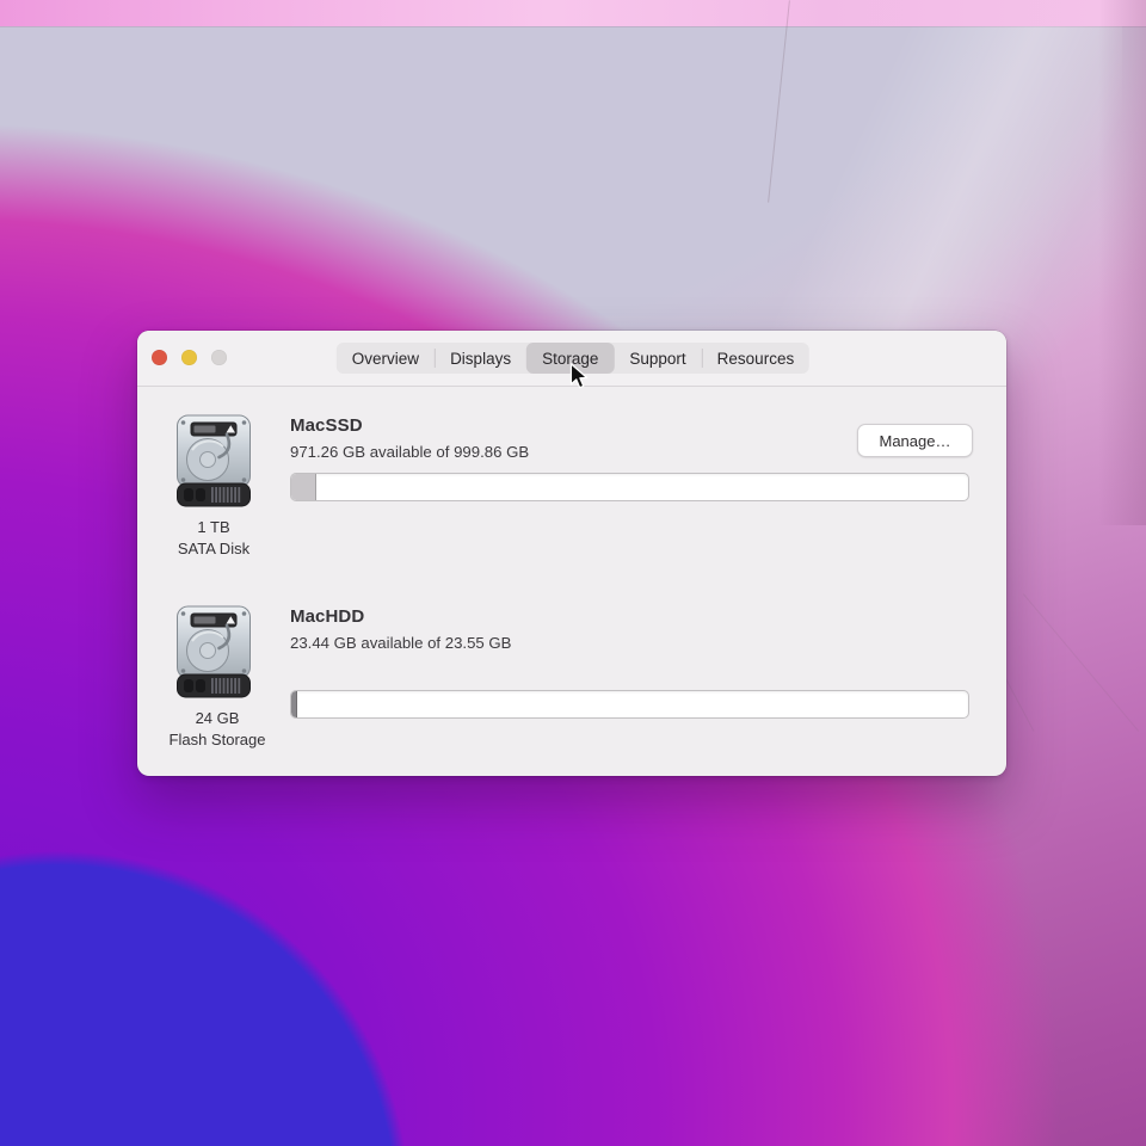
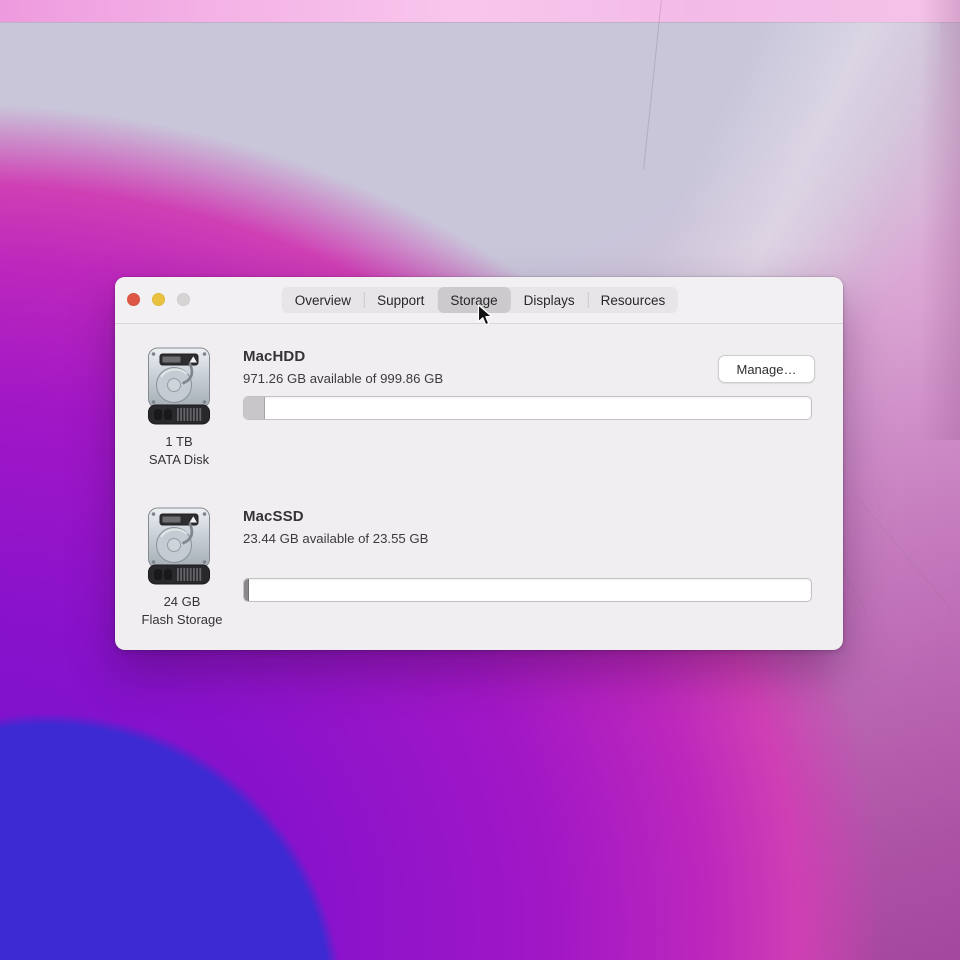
- MacSSD
+ MacHDD
  971.26 GB available of 999.86 GB
  Manage…
  1 TB
  SATA Disk
- MacHDD
+ MacSSD
  23.44 GB available of 23.55 GB
  24 GB
  Flash Storage
  Overview
- Displays
+ Support
  Storage
- Support
+ Displays
  Resources
